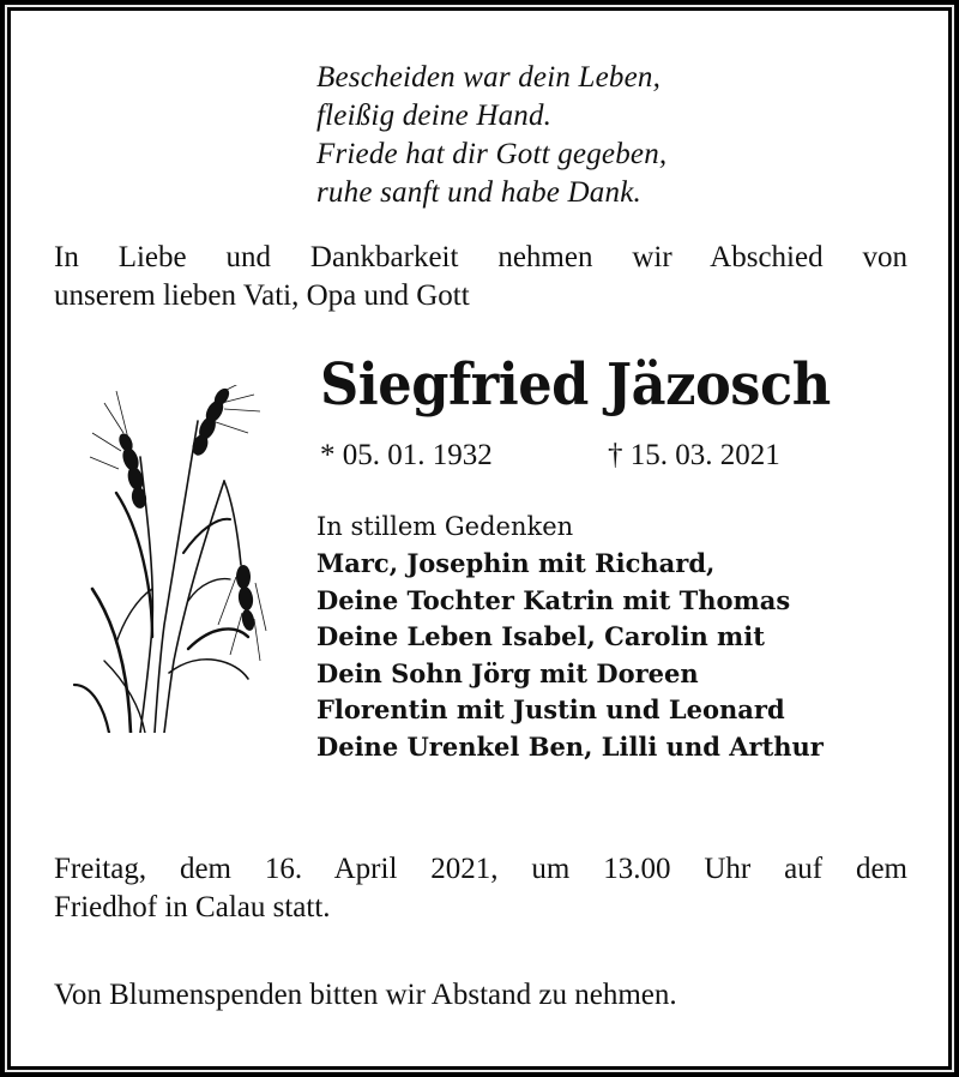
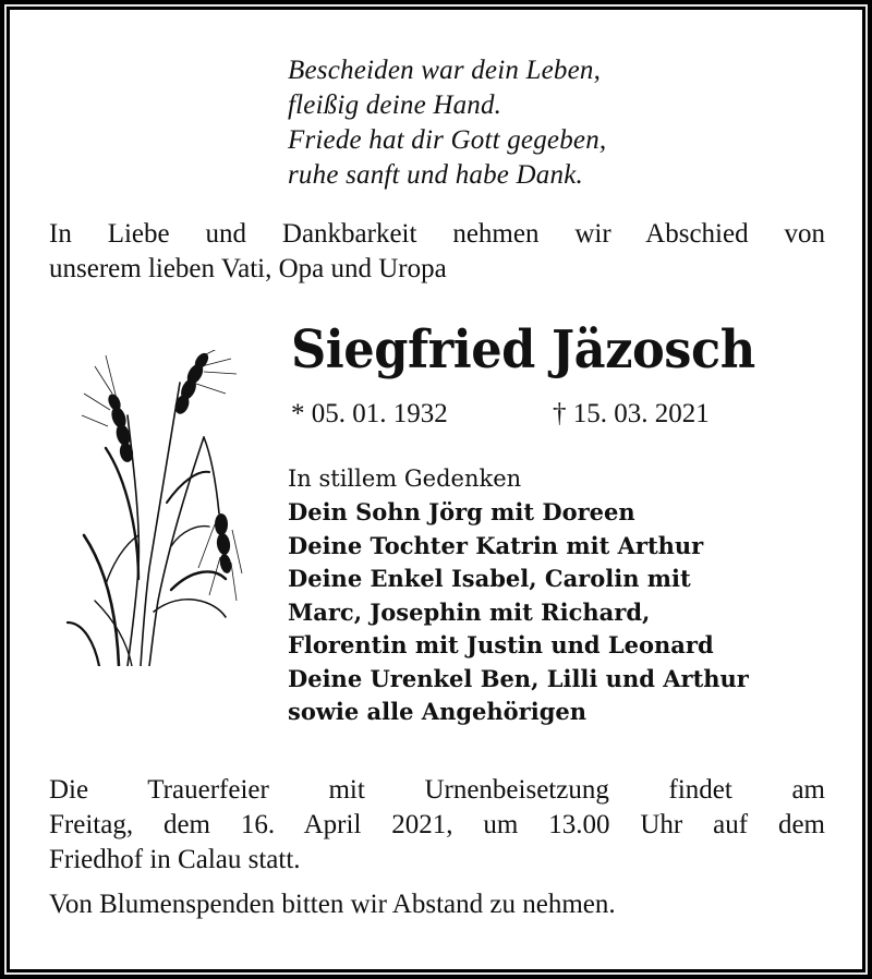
  Bescheiden war dein Leben,
  fleißig deine Hand.
  Friede hat dir Gott gegeben,
  ruhe sanft und habe Dank.
  In Liebe und Dankbarkeit nehmen wir Abschied von
- unserem lieben Vati, Opa und Gott
+ unserem lieben Vati, Opa und Uropa
  Siegfried Jäzosch
  * 05. 01. 1932
  † 15. 03. 2021
  In stillem Gedenken
- Marc, Josephin mit Richard,
+ Dein Sohn Jörg mit Doreen
- Deine Tochter Katrin mit Thomas
+ Deine Tochter Katrin mit Arthur
- Deine Leben Isabel, Carolin mit
+ Deine Enkel Isabel, Carolin mit
- Dein Sohn Jörg mit Doreen
+ Marc, Josephin mit Richard,
  Florentin mit Justin und Leonard
  Deine Urenkel Ben, Lilli und Arthur
+ sowie alle Angehörigen
+ Die Trauerfeier mit Urnenbeisetzung findet am
  Freitag, dem 16. April 2021, um 13.00 Uhr auf dem
  Friedhof in Calau statt.
  Von Blumenspenden bitten wir Abstand zu nehmen.
